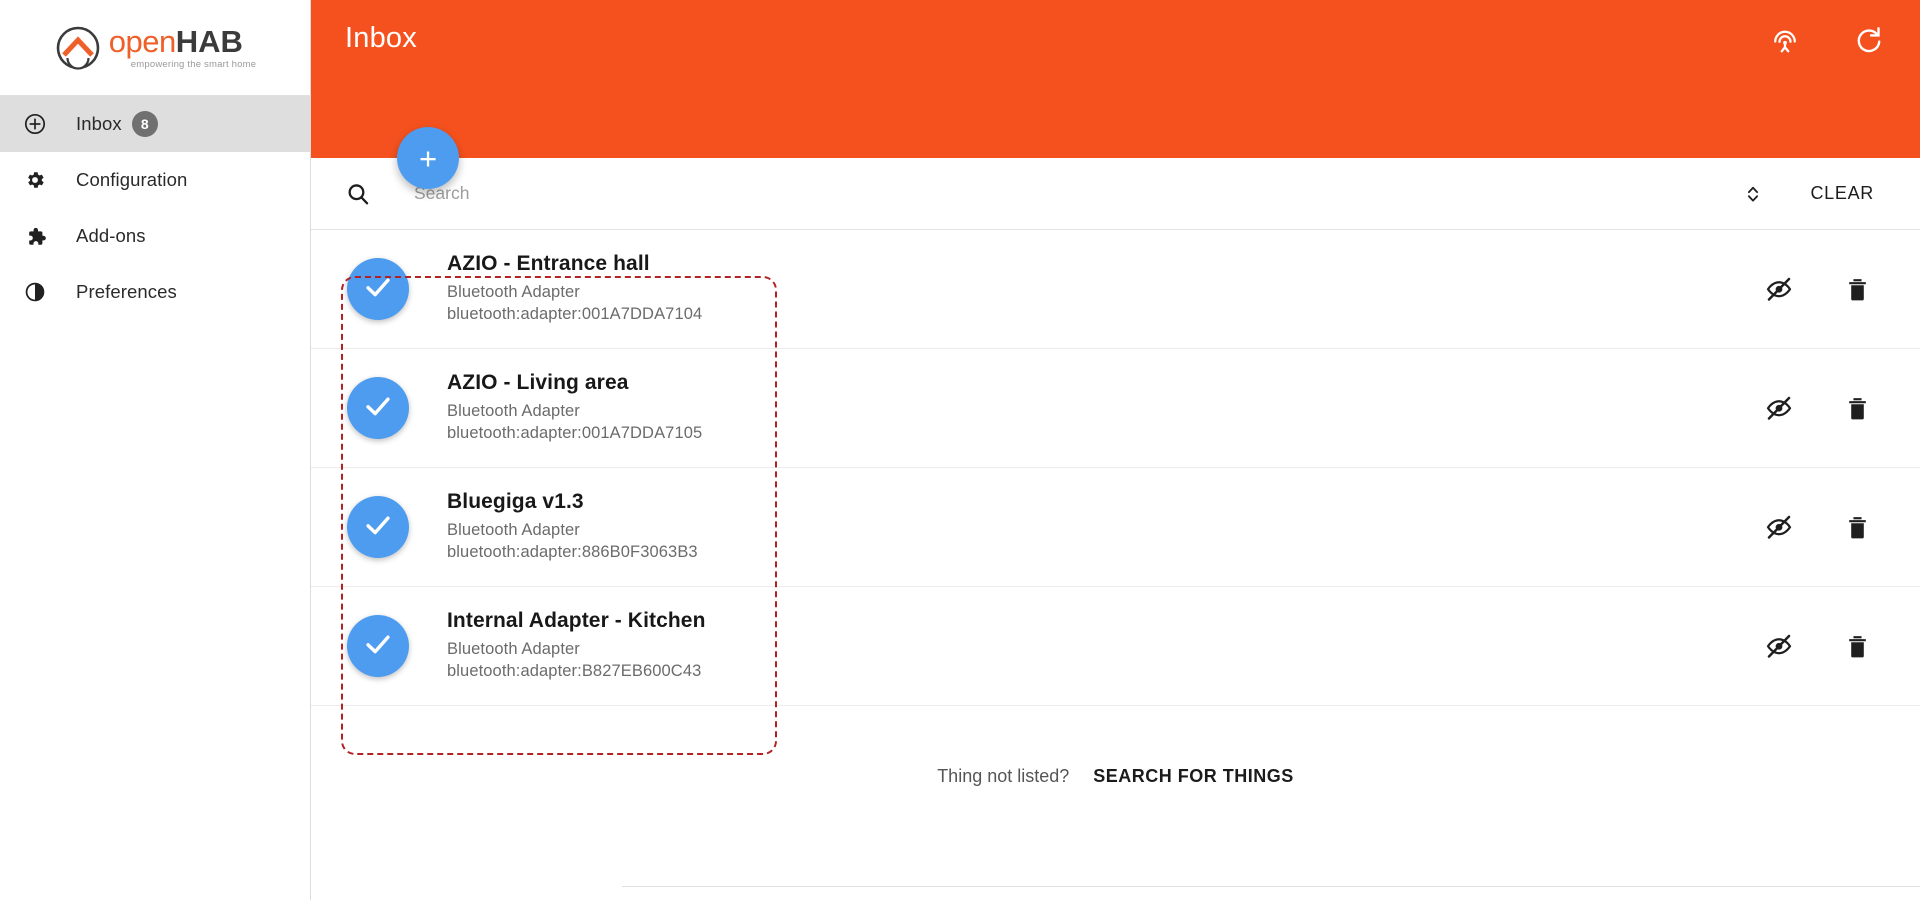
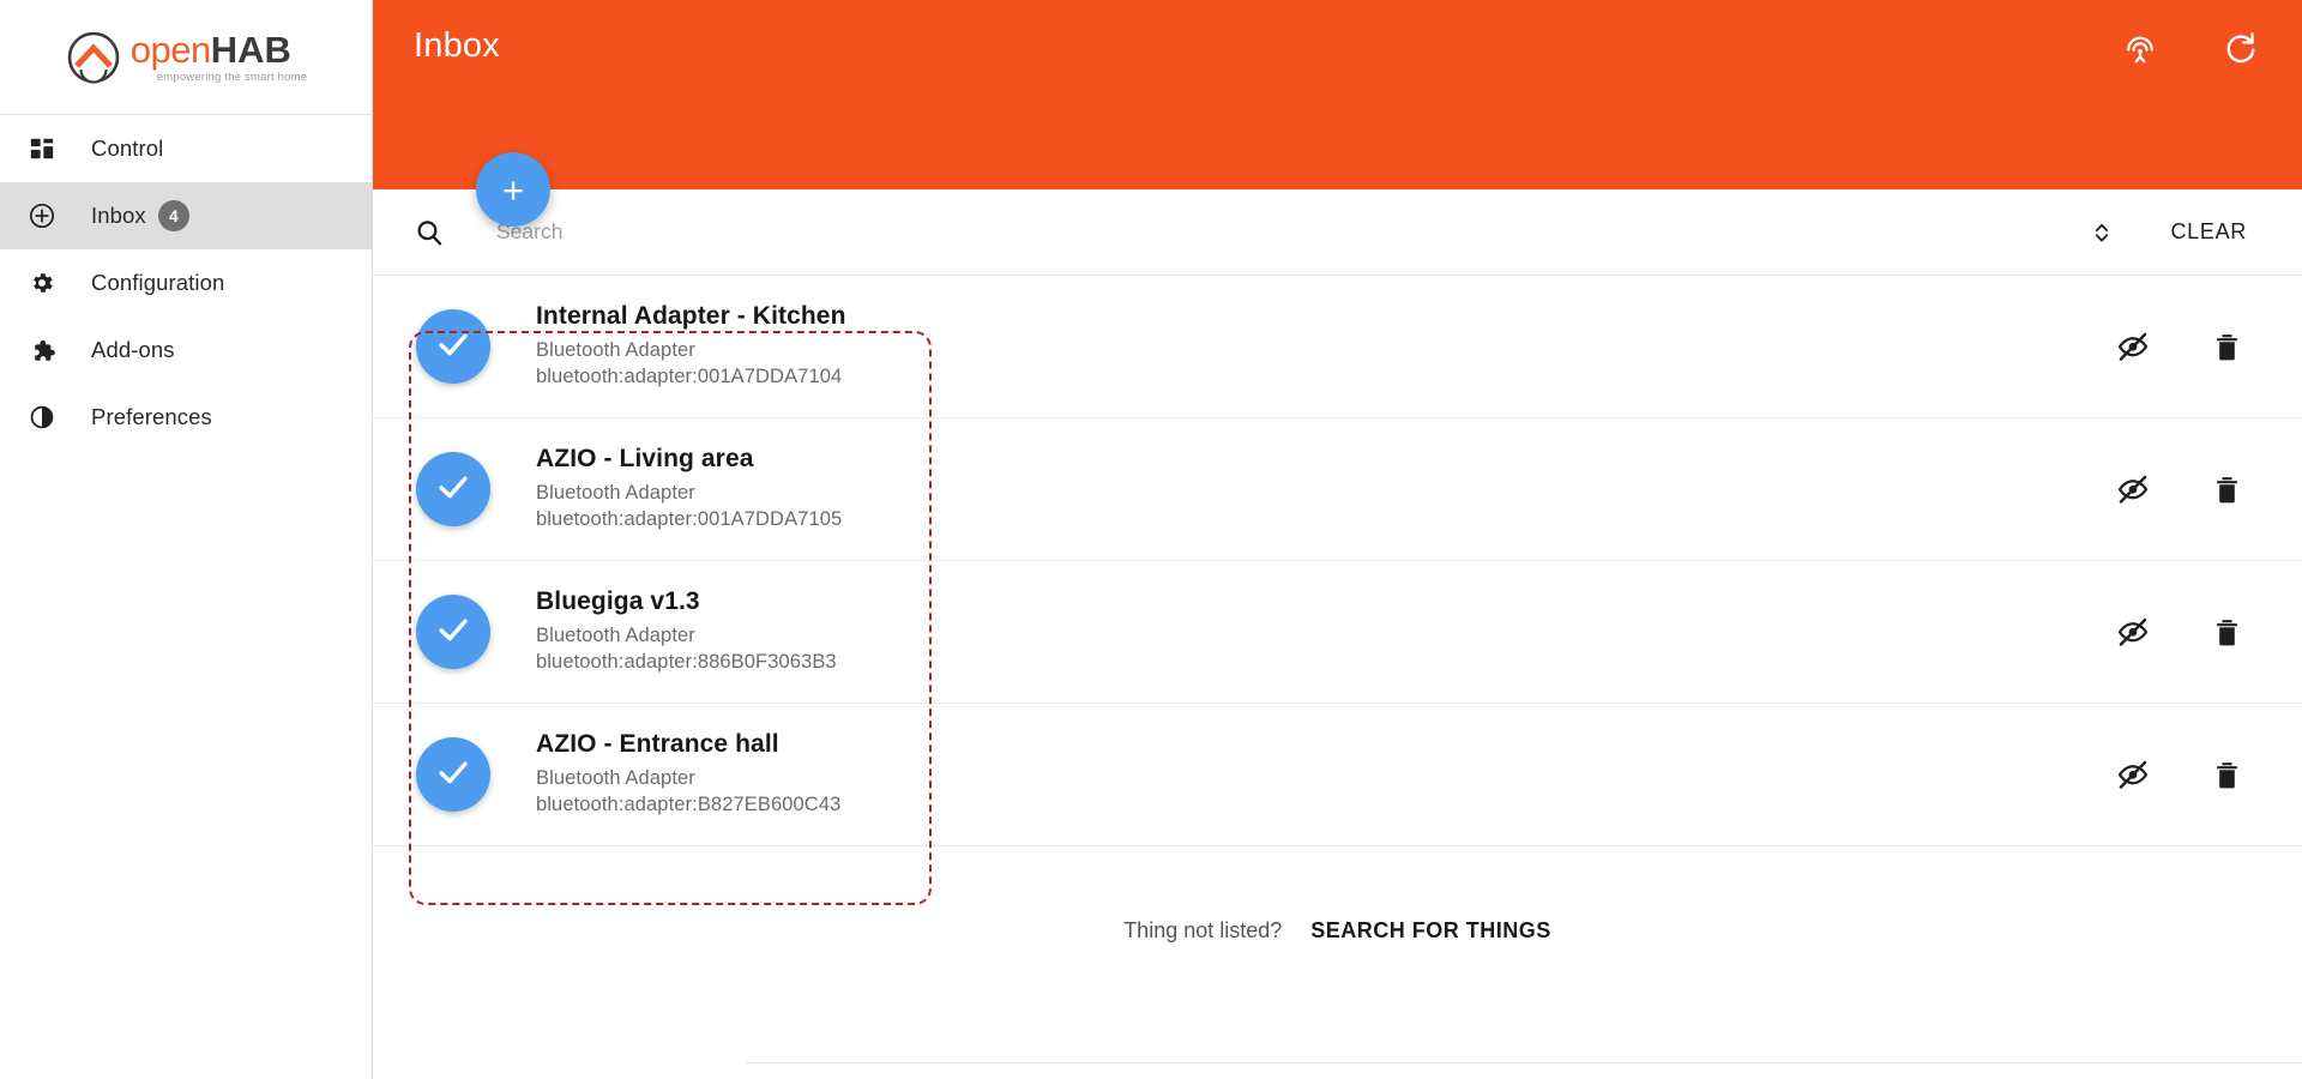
  open
  HAB
  empowering the smart home
+ Control
  Inbox
- 8
+ 4
  Configuration
  Add-ons
  Preferences
  Inbox
  +
  Search
  CLEAR
- AZIO - Entrance hall
+ Internal Adapter - Kitchen
  Bluetooth Adapter
  bluetooth:adapter:001A7DDA7104
  AZIO - Living area
  Bluetooth Adapter
  bluetooth:adapter:001A7DDA7105
  Bluegiga v1.3
  Bluetooth Adapter
  bluetooth:adapter:886B0F3063B3
- Internal Adapter - Kitchen
+ AZIO - Entrance hall
  Bluetooth Adapter
  bluetooth:adapter:B827EB600C43
  Thing not listed?
  SEARCH FOR THINGS
